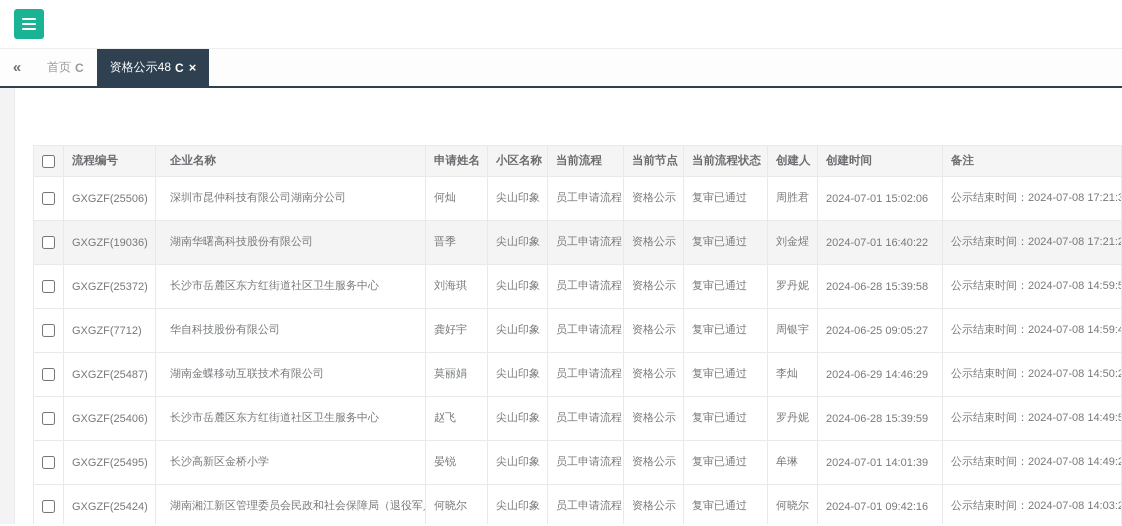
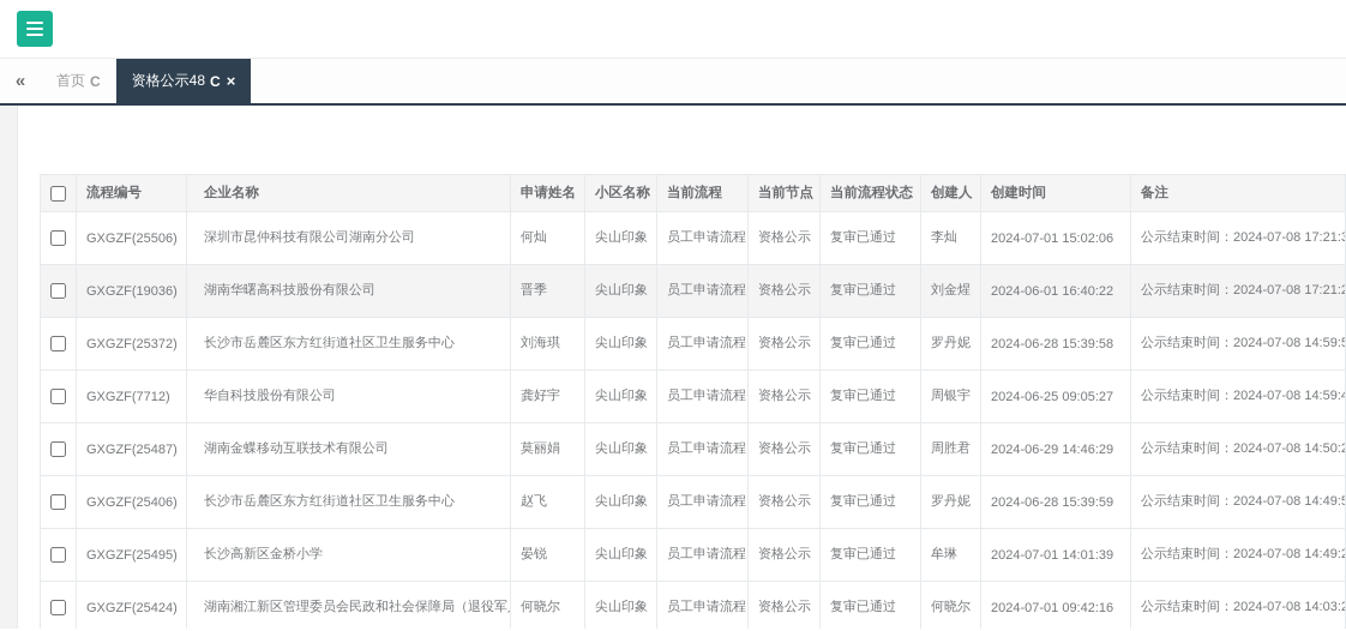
  «
  首页
  C
  资格公示48
  C
  ×
  	流程编号	企业名称	申请姓名	小区名称	当前流程	当前节点	当前流程状态	创建人	创建时间	备注
- 	GXGZF(25506)	深圳市昆仲科技有限公司湖南分公司	何灿	尖山印象	员工申请流程	资格公示	复审已通过	周胜君	2024-07-01 15:02:06	公示结束时间：2024-07-08 17:21:3
+ 	GXGZF(25506)	深圳市昆仲科技有限公司湖南分公司	何灿	尖山印象	员工申请流程	资格公示	复审已通过	李灿	2024-07-01 15:02:06	公示结束时间：2024-07-08 17:21:3
- 	GXGZF(19036)	湖南华曙高科技股份有限公司	晋季	尖山印象	员工申请流程	资格公示	复审已通过	刘金煋	2024-07-01 16:40:22	公示结束时间：2024-07-08 17:21:2
+ 	GXGZF(19036)	湖南华曙高科技股份有限公司	晋季	尖山印象	员工申请流程	资格公示	复审已通过	刘金煋	2024-06-01 16:40:22	公示结束时间：2024-07-08 17:21:2
  	GXGZF(25372)	长沙市岳麓区东方红街道社区卫生服务中心	刘海琪	尖山印象	员工申请流程	资格公示	复审已通过	罗丹妮	2024-06-28 15:39:58	公示结束时间：2024-07-08 14:59:5
  	GXGZF(7712)	华自科技股份有限公司	龚好宇	尖山印象	员工申请流程	资格公示	复审已通过	周银宇	2024-06-25 09:05:27	公示结束时间：2024-07-08 14:59:4
- 	GXGZF(25487)	湖南金蝶移动互联技术有限公司	莫丽娟	尖山印象	员工申请流程	资格公示	复审已通过	李灿	2024-06-29 14:46:29	公示结束时间：2024-07-08 14:50:2
+ 	GXGZF(25487)	湖南金蝶移动互联技术有限公司	莫丽娟	尖山印象	员工申请流程	资格公示	复审已通过	周胜君	2024-06-29 14:46:29	公示结束时间：2024-07-08 14:50:2
  	GXGZF(25406)	长沙市岳麓区东方红街道社区卫生服务中心	赵飞	尖山印象	员工申请流程	资格公示	复审已通过	罗丹妮	2024-06-28 15:39:59	公示结束时间：2024-07-08 14:49:5
  	GXGZF(25495)	长沙高新区金桥小学	晏锐	尖山印象	员工申请流程	资格公示	复审已通过	牟琳	2024-07-01 14:01:39	公示结束时间：2024-07-08 14:49:2
  	GXGZF(25424)	湖南湘江新区管理委员会民政和社会保障局（退役军	何晓尔	尖山印象	员工申请流程	资格公示	复审已通过	何晓尔	2024-07-01 09:42:16	公示结束时间：2024-07-08 14:03:2
